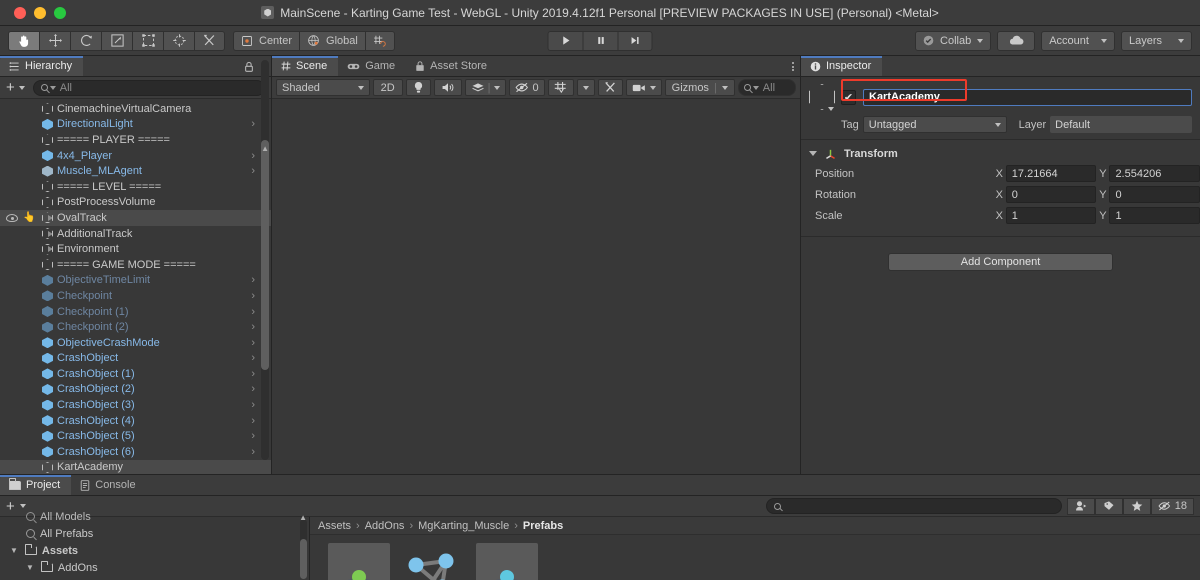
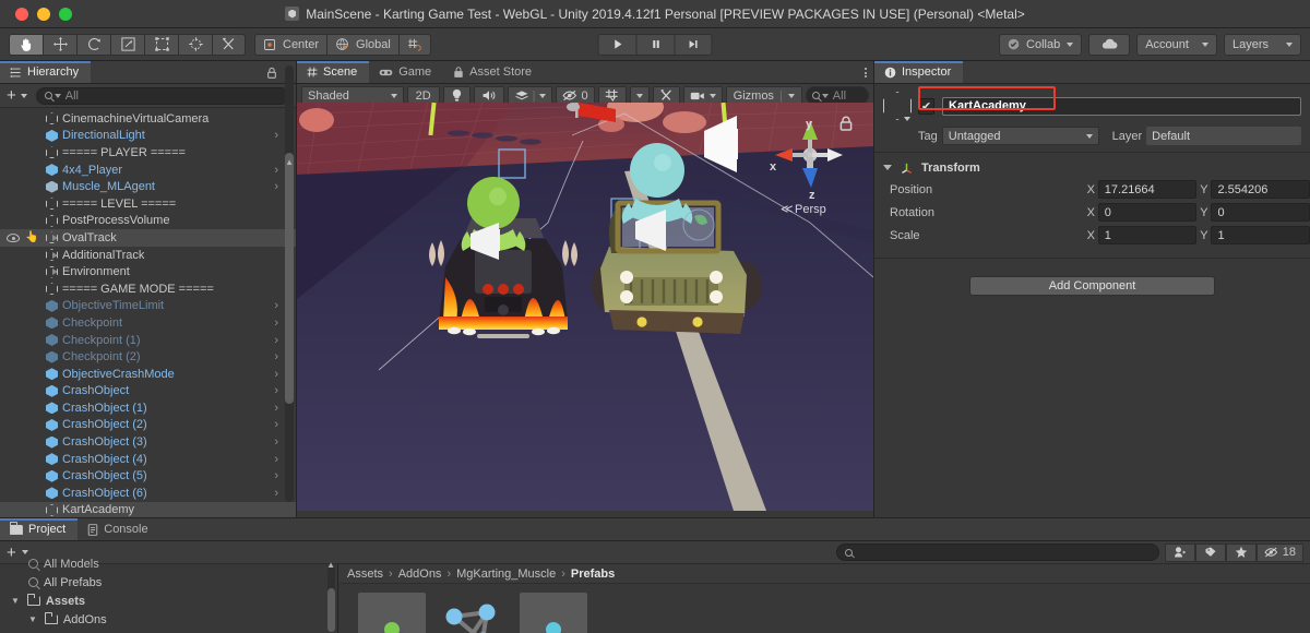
  MainScene - Karting Game Test - WebGL - Unity 2019.4.12f1 Personal [PREVIEW PACKAGES IN USE] (Personal) <Metal>
  Center
  Global
  Collab
  Account
  Layers
  Hierarchy
  +
  All
  CinemachineVirtualCamera
  DirectionalLight
  ›
  ===== PLAYER =====
  4x4_Player
  ›
  Muscle_MLAgent
  ›
  ===== LEVEL =====
  PostProcessVolume
  👆
  OvalTrack
  AdditionalTrack
  Environment
  ===== GAME MODE =====
  ObjectiveTimeLimit
  ›
  Checkpoint
  ›
  Checkpoint (1)
  ›
  Checkpoint (2)
  ›
  ObjectiveCrashMode
  ›
  CrashObject
  ›
  CrashObject (1)
  ›
  CrashObject (2)
  ›
  CrashObject (3)
  ›
  CrashObject (4)
  ›
  CrashObject (5)
  ›
  CrashObject (6)
  ›
  KartAcademy
  ▲
  Scene
  Game
  Asset Store
  Shaded
  2D
  0
  Gizmos
  |
  All
+ y
+ x
+ z
+ Persp
+ ≪
  Inspector
  ✔
  KartAcademy
  Tag
  Untagged
  Layer
  Default
  Transform
  Position
  X
  17.21664
  Y
  2.554206
  Rotation
  X
  0
  Y
  0
  Scale
  X
  1
  Y
  1
  Add Component
  Project
  Console
  +
  18
  All Models
  All Prefabs
  ▼
  Assets
  ▼
  AddOns
  ▲
  Assets
  ›
  AddOns
  ›
  MgKarting_Muscle
  ›
  Prefabs
